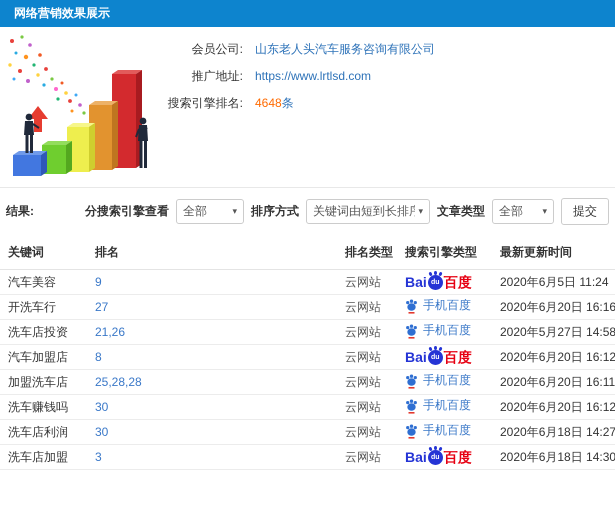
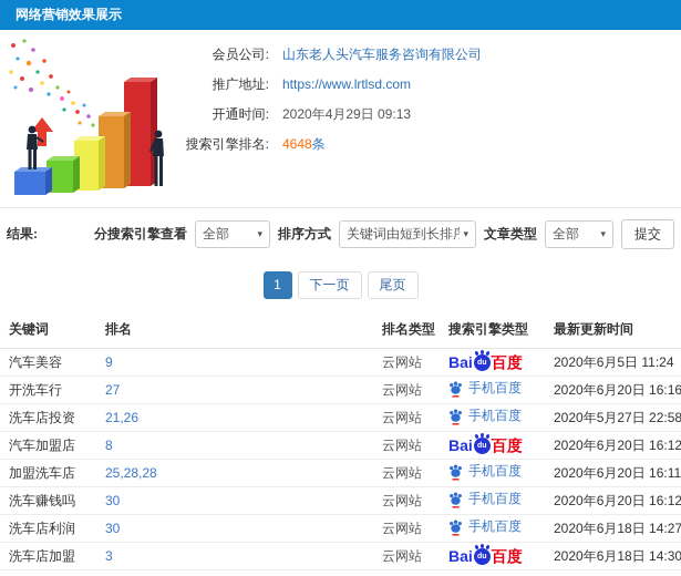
  网络营销效果展示
  会员公司: 山东老人头汽车服务咨询有限公司
  推广地址: https://www.lrtlsd.com
+ 开通时间: 2020年4月29日 09:13
  搜索引擎排名: 4648条
  结果:
  分搜索引擎查看
  全部
  ▾
  排序方式
  关键词由短到长排序
  ▾
  文章类型
  全部
  ▾
  提交
+ 1
+ 下一页
+ 尾页
  关键词	排名	排名类型	搜索引擎类型	最新更新时间
  汽车美容	9	云网站	Bai 百度	2020年6月5日 11:24
  开洗车行	27	云网站	手机百度	2020年6月20日 16:16
- 洗车店投资	21,26	云网站	手机百度	2020年5月27日 14:58
+ 洗车店投资	21,26	云网站	手机百度	2020年5月27日 22:58
  汽车加盟店	8	云网站	Bai 百度	2020年6月20日 16:12
  加盟洗车店	25,28,28	云网站	手机百度	2020年6月20日 16:11
  洗车赚钱吗	30	云网站	手机百度	2020年6月20日 16:12
  洗车店利润	30	云网站	手机百度	2020年6月18日 14:27
  洗车店加盟	3	云网站	Bai 百度	2020年6月18日 14:30
